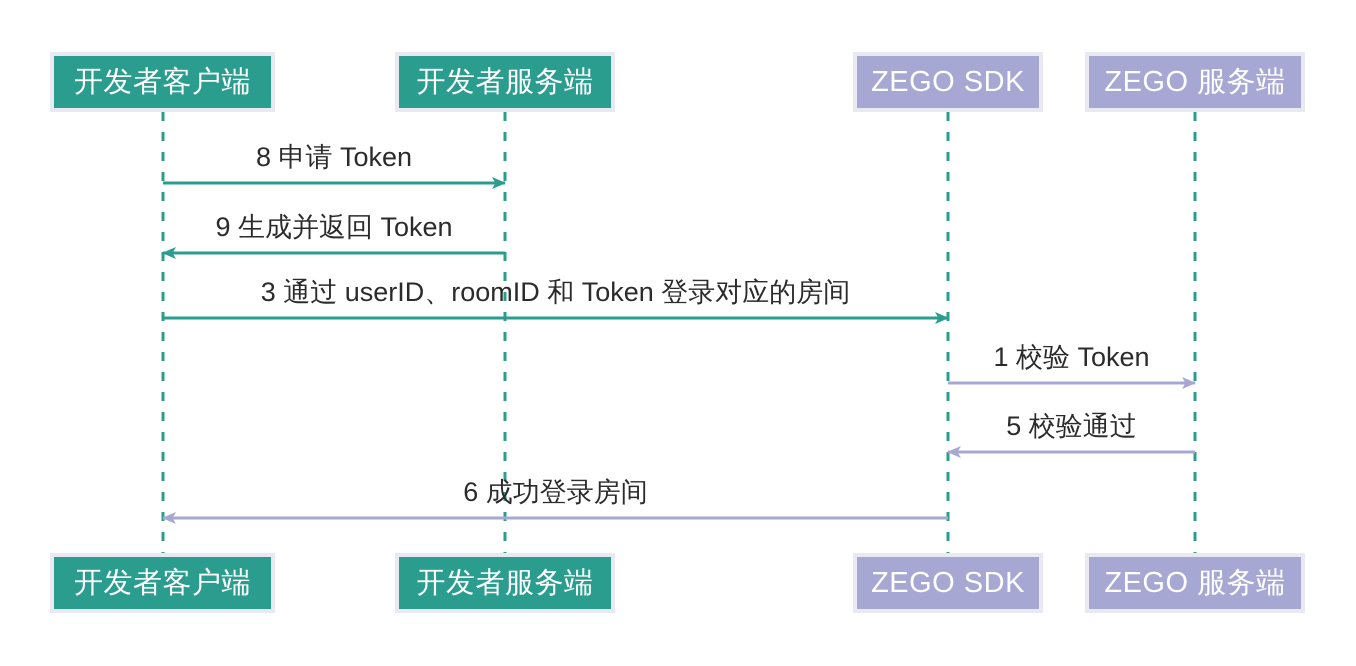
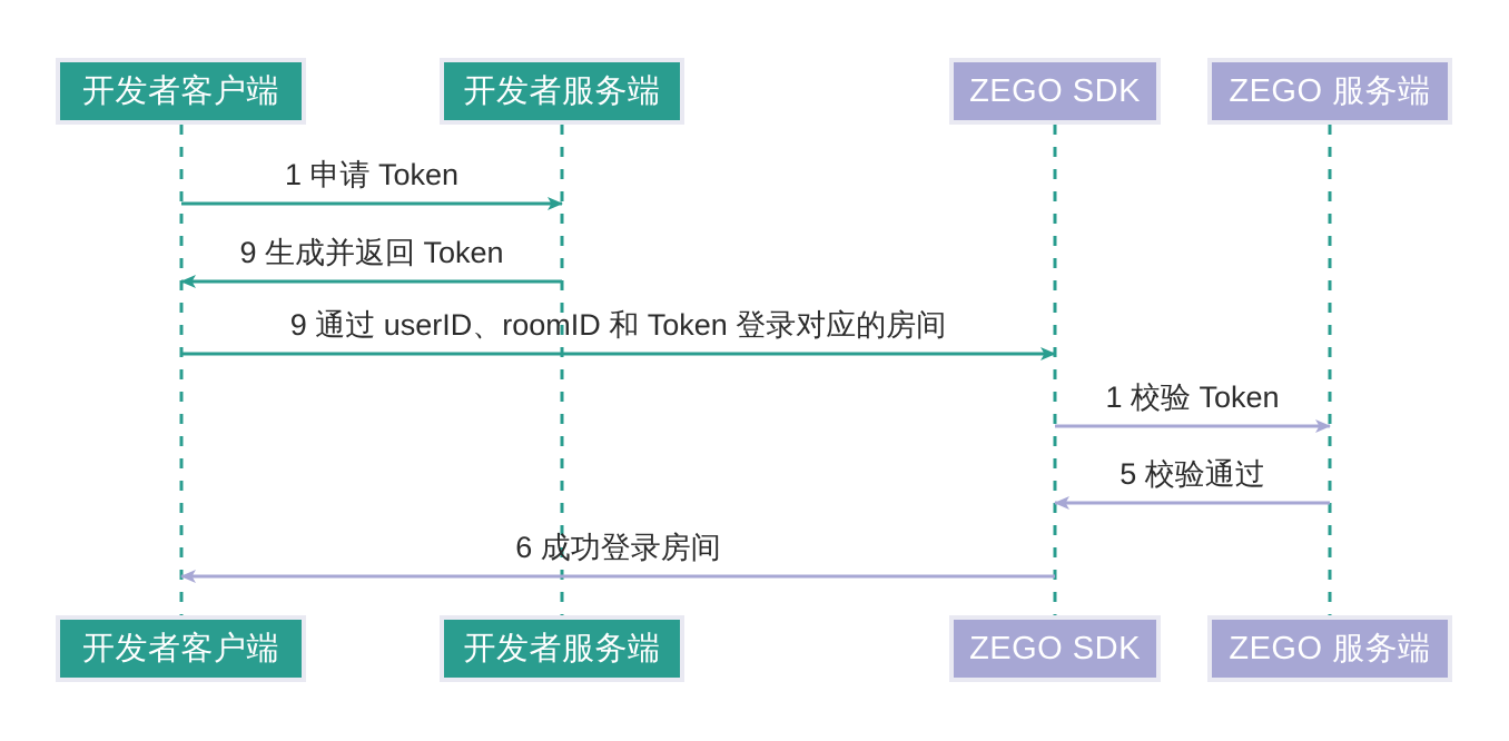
  开发者客户端
  开发者服务端
  ZEGO SDK
  ZEGO 服务端
  开发者客户端
  开发者服务端
  ZEGO SDK
  ZEGO 服务端
- 8 申请 Token
+ 1 申请 Token
  9 生成并返回 Token
- 3 通过 userID、roomID 和 Token 登录对应的房间
+ 9 通过 userID、roomID 和 Token 登录对应的房间
  1 校验 Token
  5 校验通过
  6 成功登录房间
